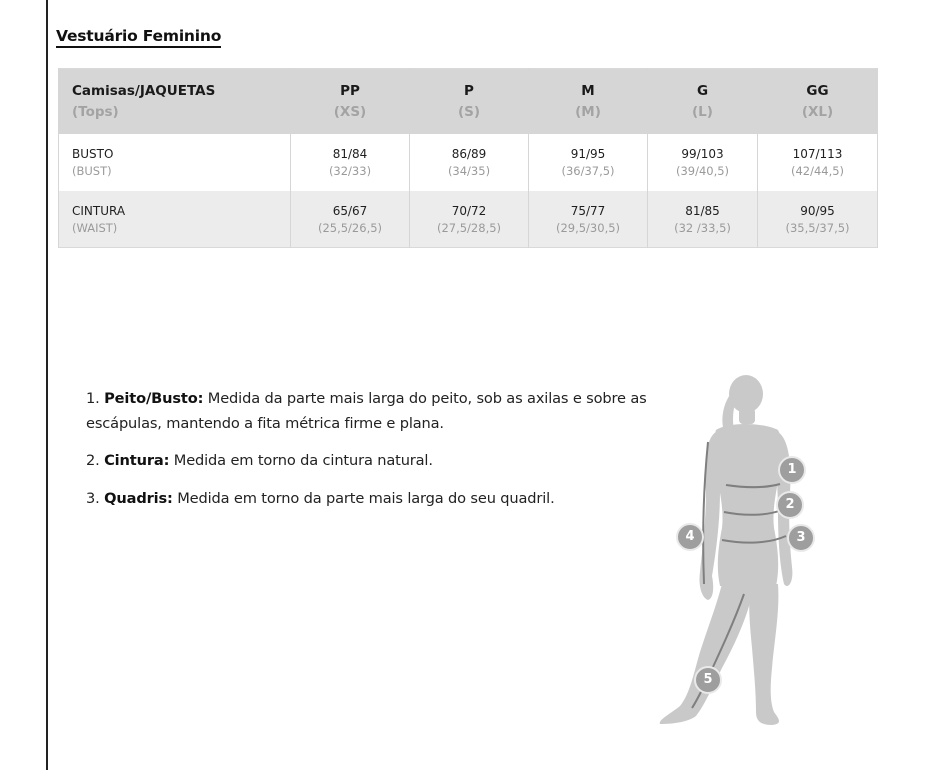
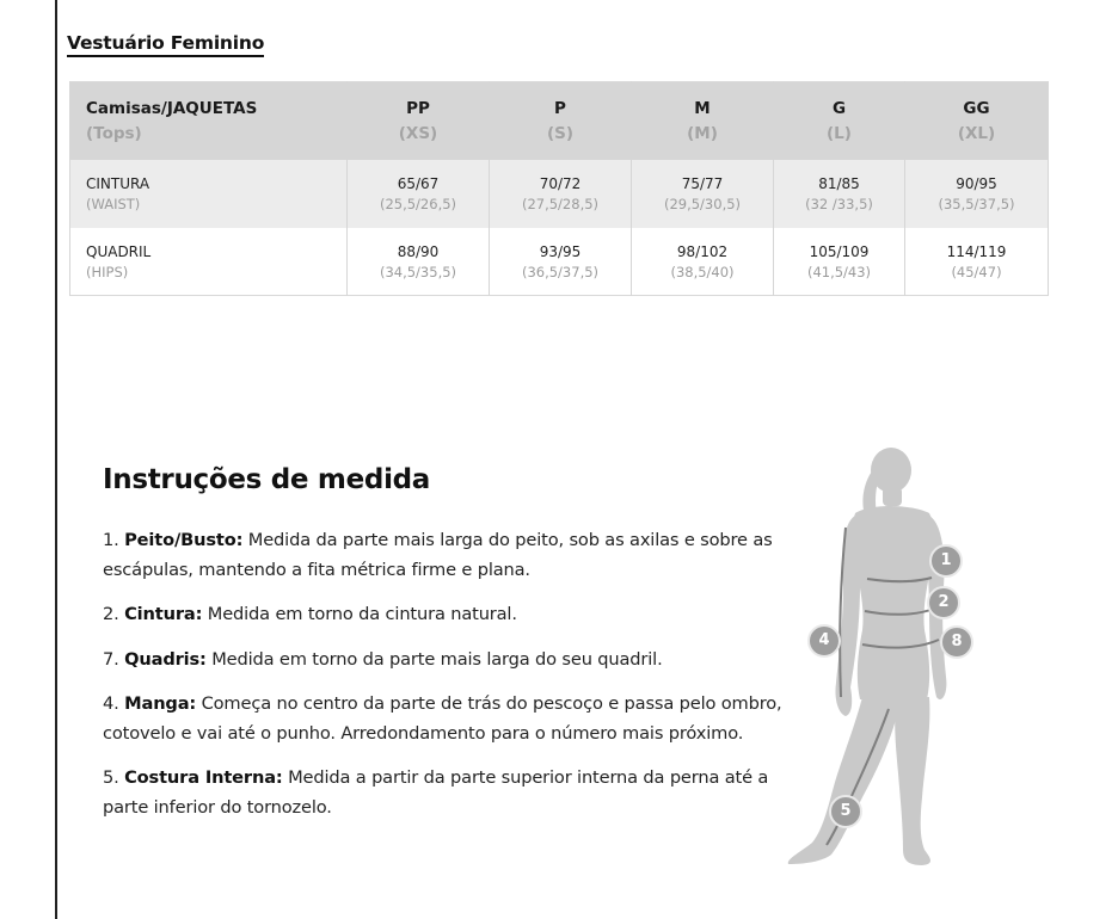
  Vestuário Feminino
  Camisas/JAQUETAS (Tops)	PP (XS)	P (S)	M (M)	G (L)	GG (XL)
- BUSTO (BUST)	81/84(32/33)	86/89(34/35)	91/95(36/37,5)	99/103(39/40,5)	107/113(42/44,5)
  CINTURA (WAIST)	65/67(25,5/26,5)	70/72(27,5/28,5)	75/77(29,5/30,5)	81/85(32 /33,5)	90/95(35,5/37,5)
+ QUADRIL (HIPS)	88/90(34,5/35,5)	93/95(36,5/37,5)	98/102(38,5/40)	105/109(41,5/43)	114/119(45/47)
+ Instruções de medida
  1. Peito/Busto: Medida da parte mais larga do peito, sob as axilas e sobre as escápulas, mantendo a fita métrica firme e plana.
  2. Cintura: Medida em torno da cintura natural.
- 3. Quadris: Medida em torno da parte mais larga do seu quadril.
+ 7. Quadris: Medida em torno da parte mais larga do seu quadril.
+ 4. Manga: Começa no centro da parte de trás do pescoço e passa pelo ombro, cotovelo e vai até o punho. Arredondamento para o número mais próximo.
+ 5. Costura Interna: Medida a partir da parte superior interna da perna até a parte inferior do tornozelo.
  1
  2
- 3
+ 8
  4
  5
